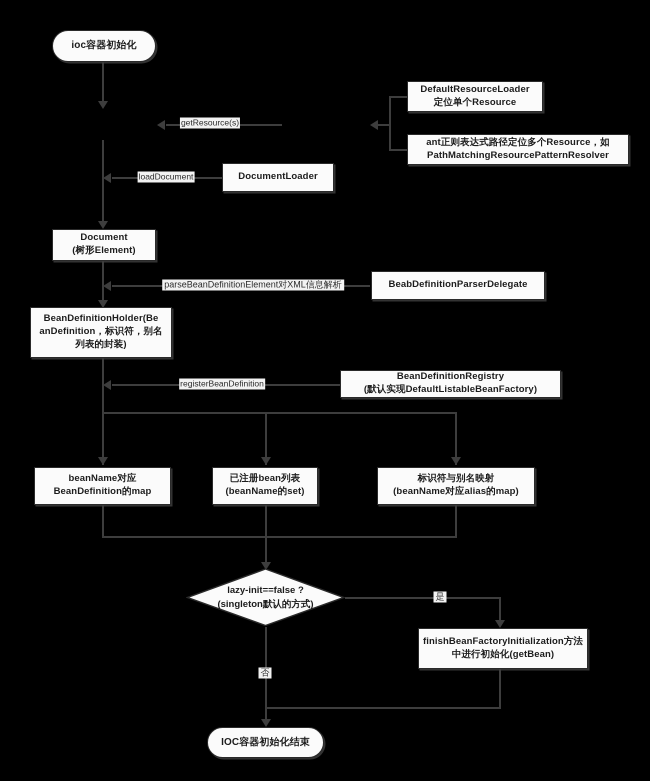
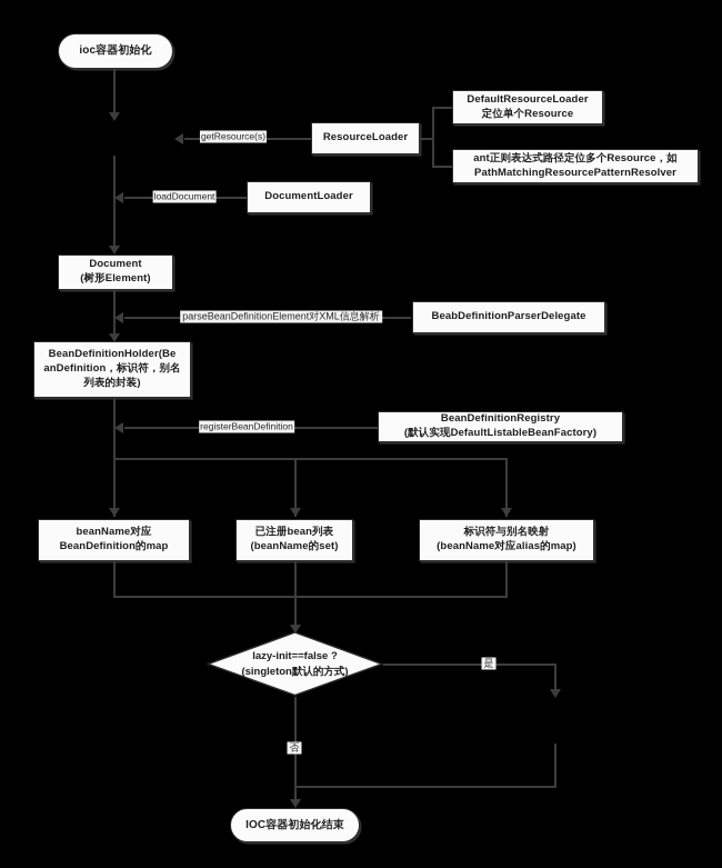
  ioc容器初始化
+ ResourceLoader
  DefaultResourceLoader
  定位单个Resource
  ant正则表达式路径定位多个Resource，如
  PathMatchingResourcePatternResolver
  DocumentLoader
  Document
  (树形Element)
  BeanDefinitionHolder(Be
  anDefinition，标识符，别名
  列表的封装)
  BeabDefinitionParserDelegate
  BeanDefinitionRegistry
  (默认实现DefaultListableBeanFactory)
  beanName对应
  BeanDefinition的map
  已注册bean列表
  (beanName的set)
  标识符与别名映射
  (beanName对应alias的map)
  lazy-init==false ?
  (singleton默认的方式)
- finishBeanFactoryInitialization方法
- 中进行初始化(getBean)
  IOC容器初始化结束
  getResource(s)
  loadDocument
  parseBeanDefinitionElement对XML信息解析
  registerBeanDefinition
  是
  否
